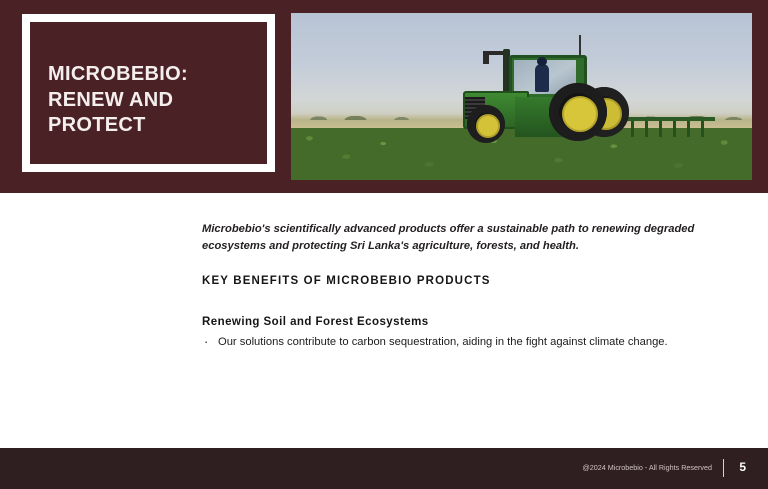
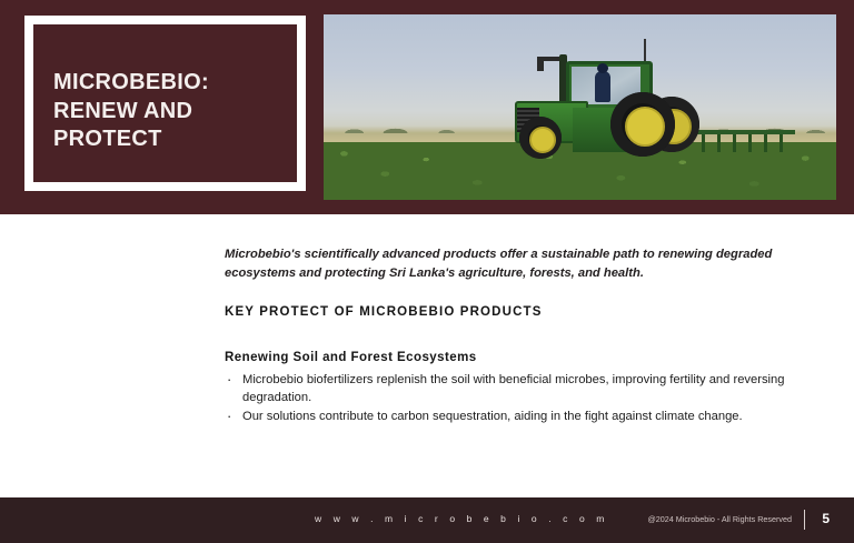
  MICROBEBIO:
  RENEW AND
  PROTECT
  Microbebio's scientifically advanced products offer a sustainable path to renewing degraded ecosystems and protecting Sri Lanka's agriculture, forests, and health.
- KEY BENEFITS OF MICROBEBIO PRODUCTS
+ KEY PROTECT OF MICROBEBIO PRODUCTS
  Renewing Soil and Forest Ecosystems
+ Microbebio biofertilizers replenish the soil with beneficial microbes, improving fertility and reversing degradation.
  Our solutions contribute to carbon sequestration, aiding in the fight against climate change.
+ w w w . m i c r o b e b i o . c o m
  @2024 Microbebio - All Rights Reserved
  5
